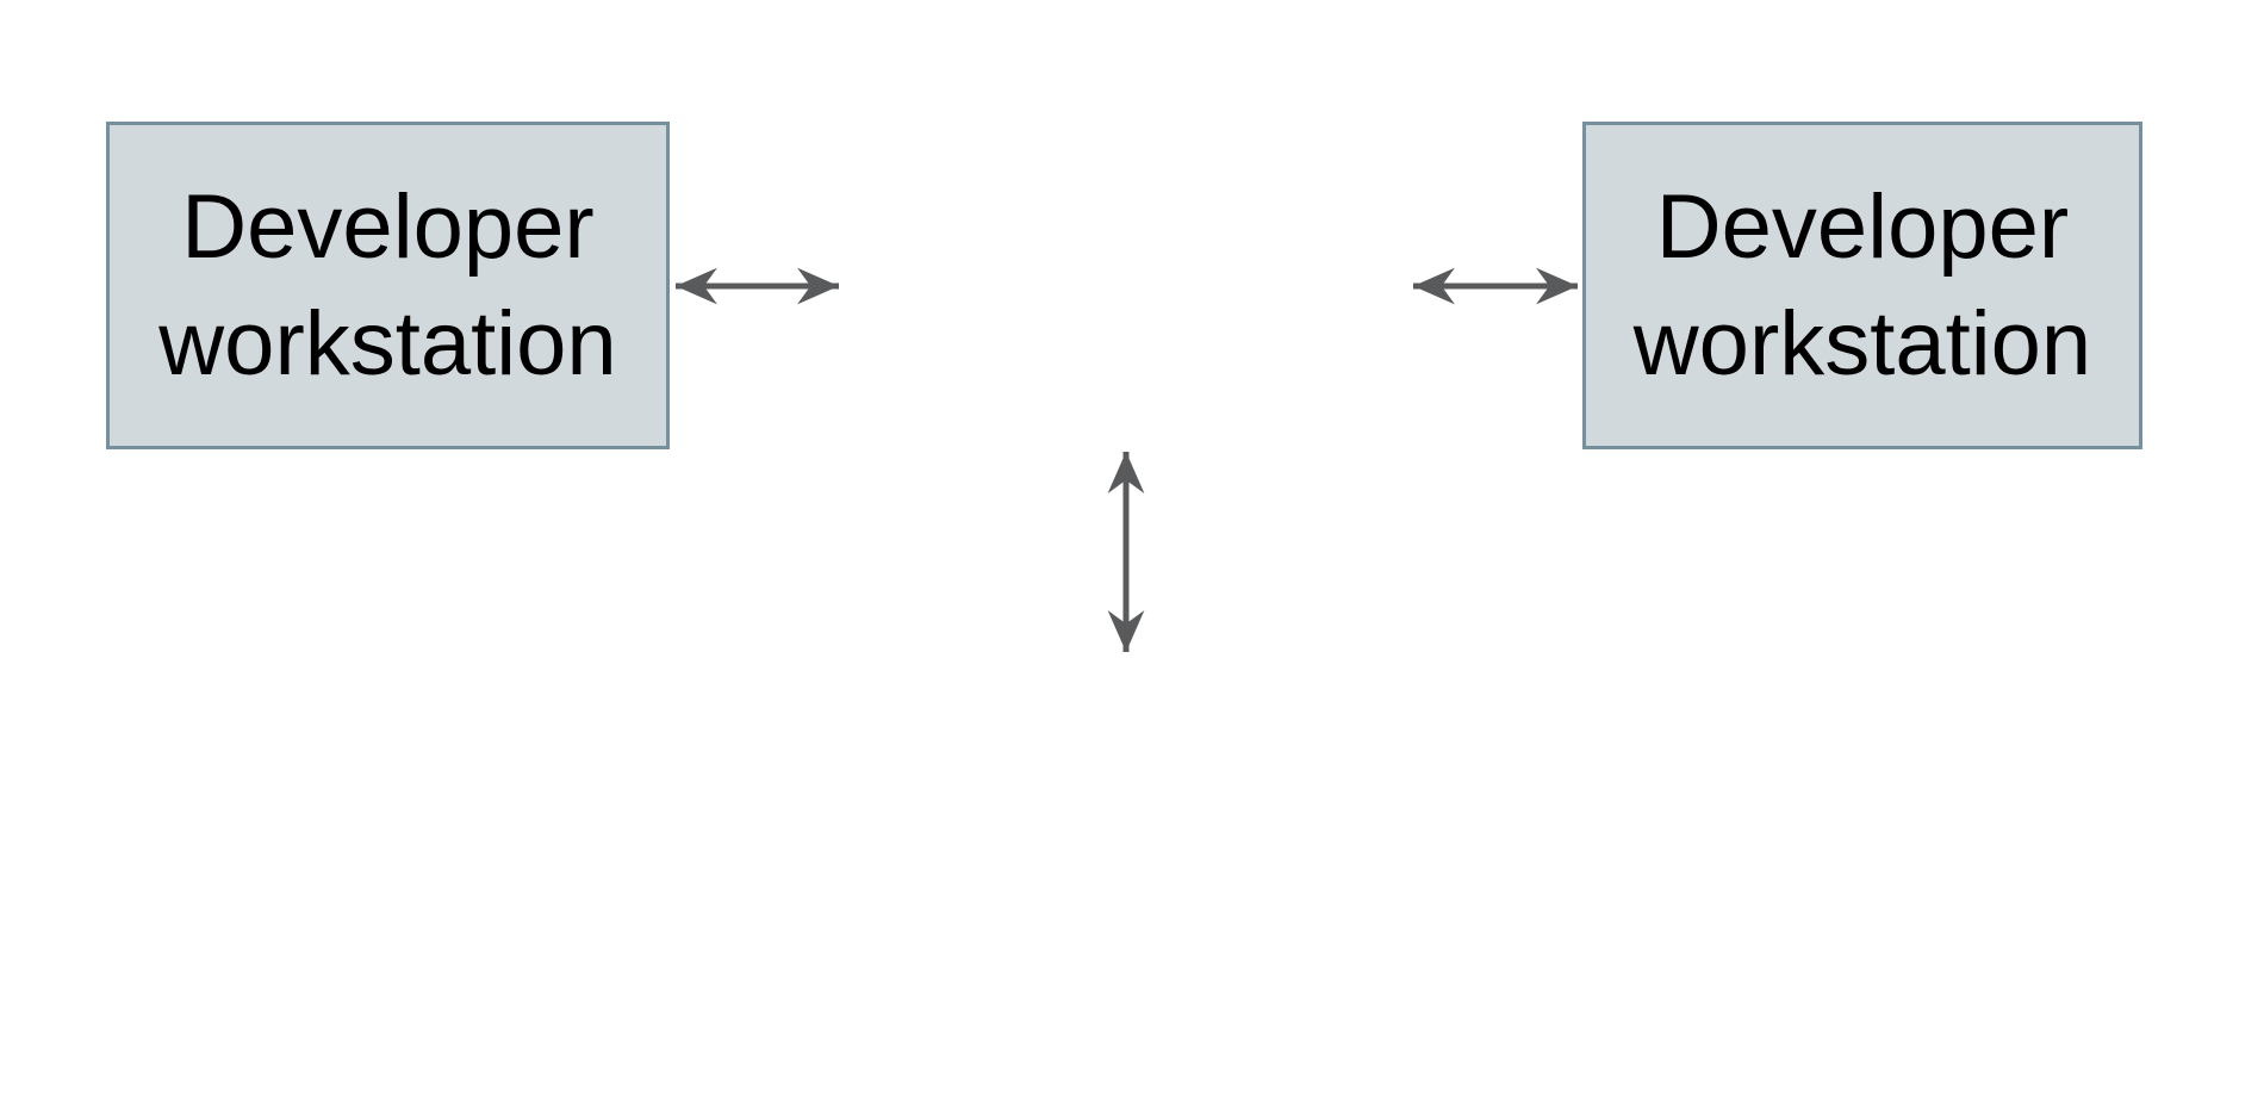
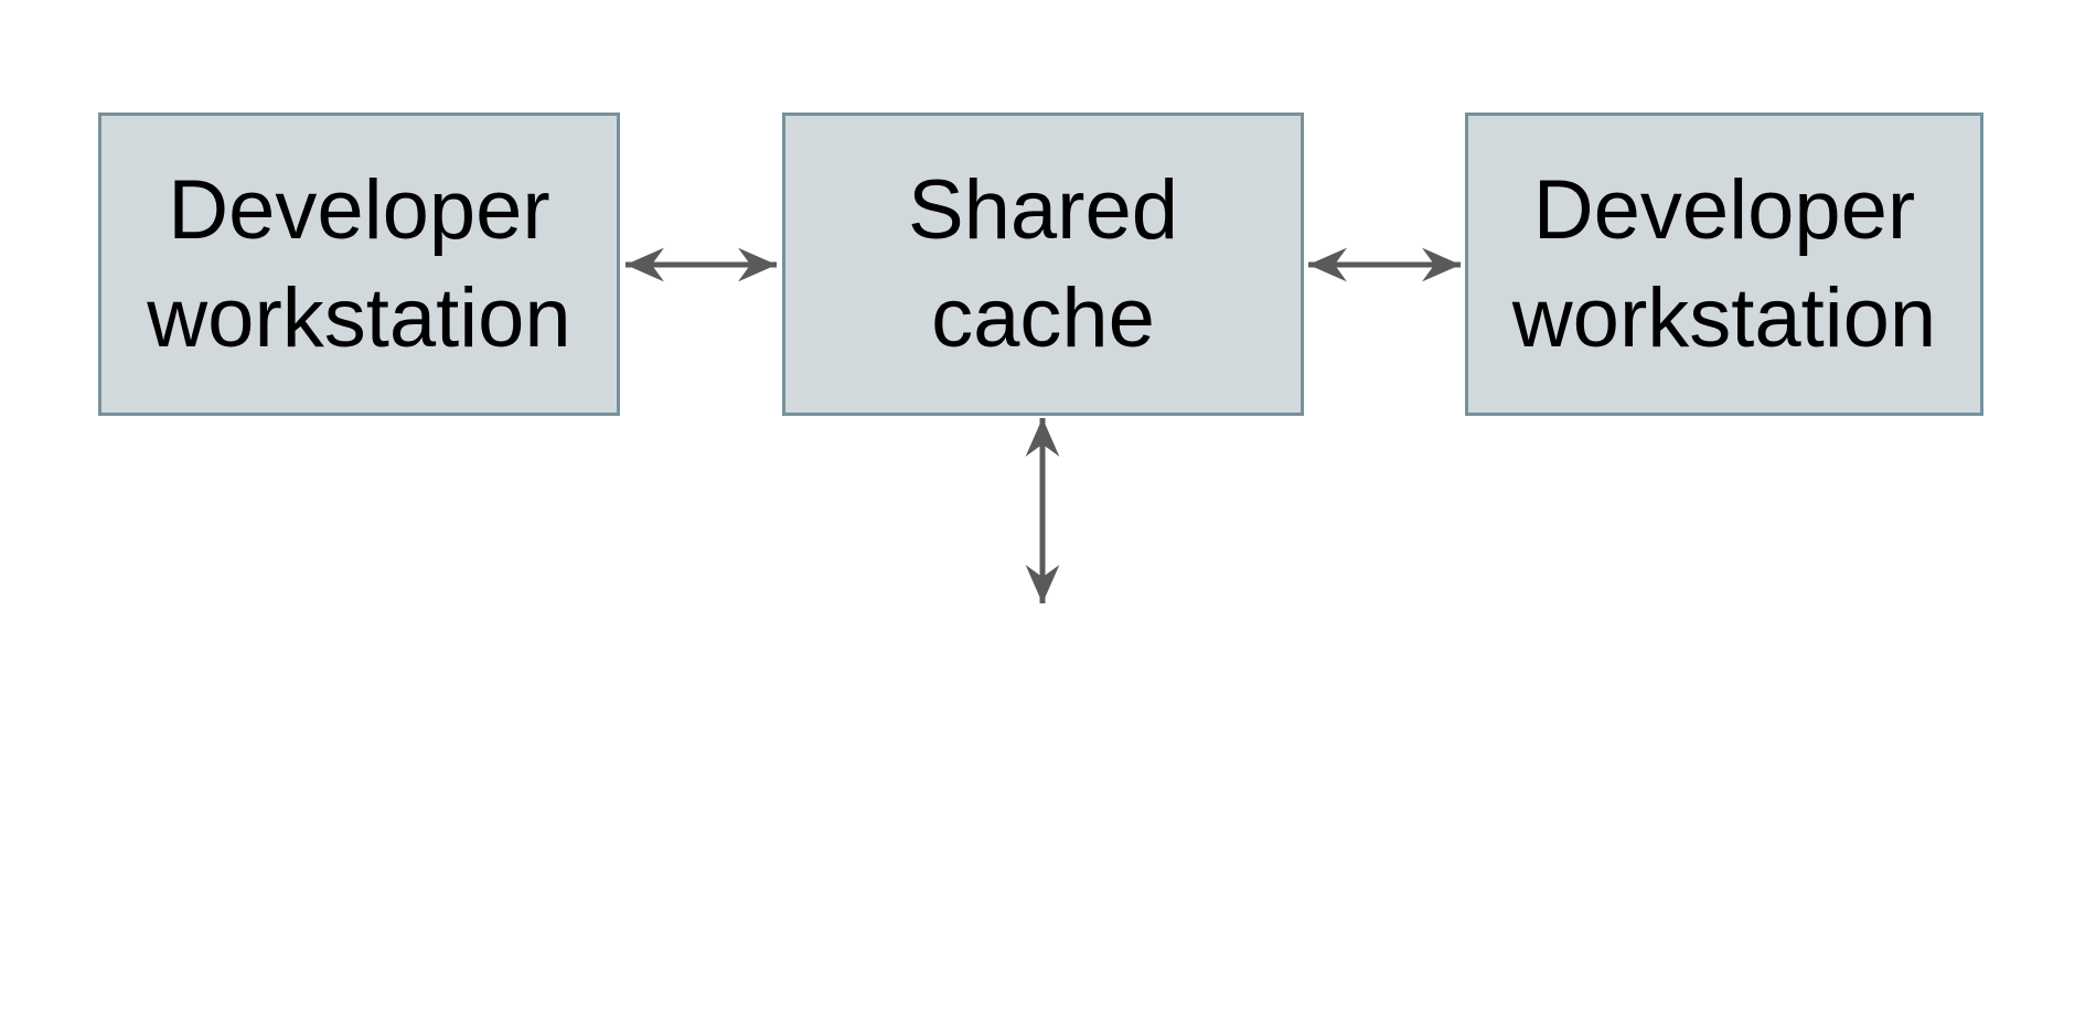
  Developer
  workstation
+ Shared
+ cache
  Developer
  workstation
